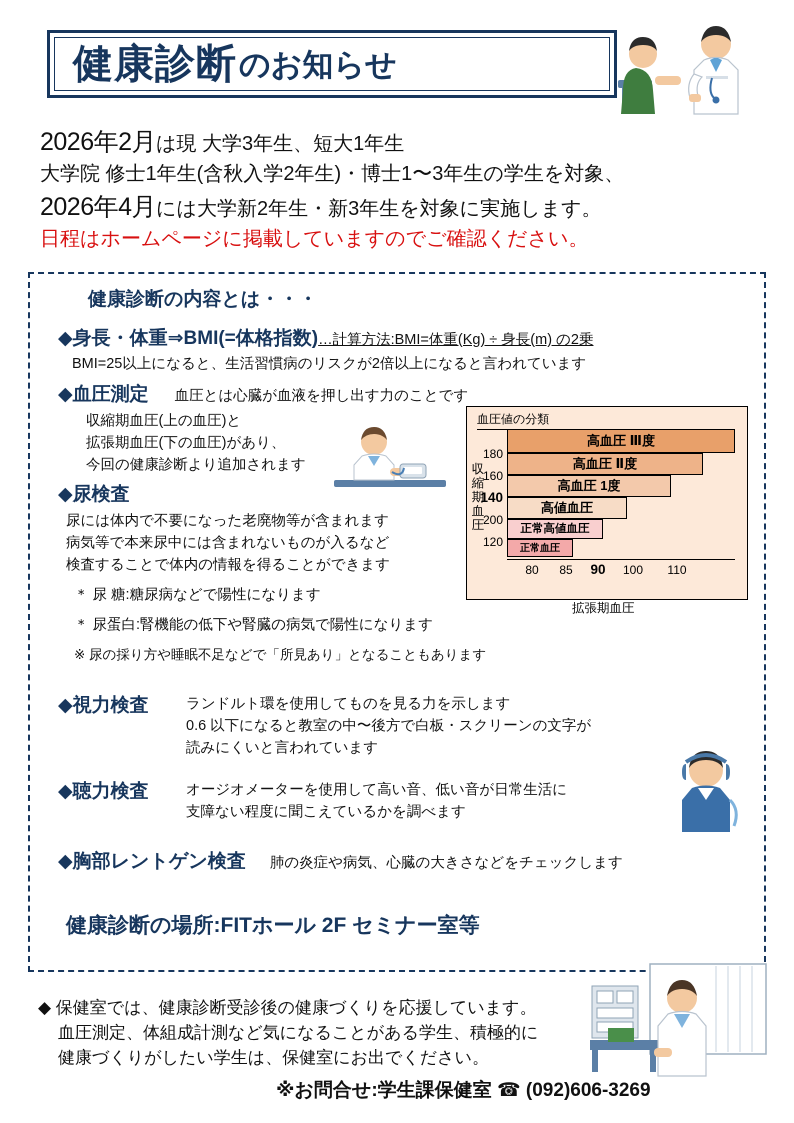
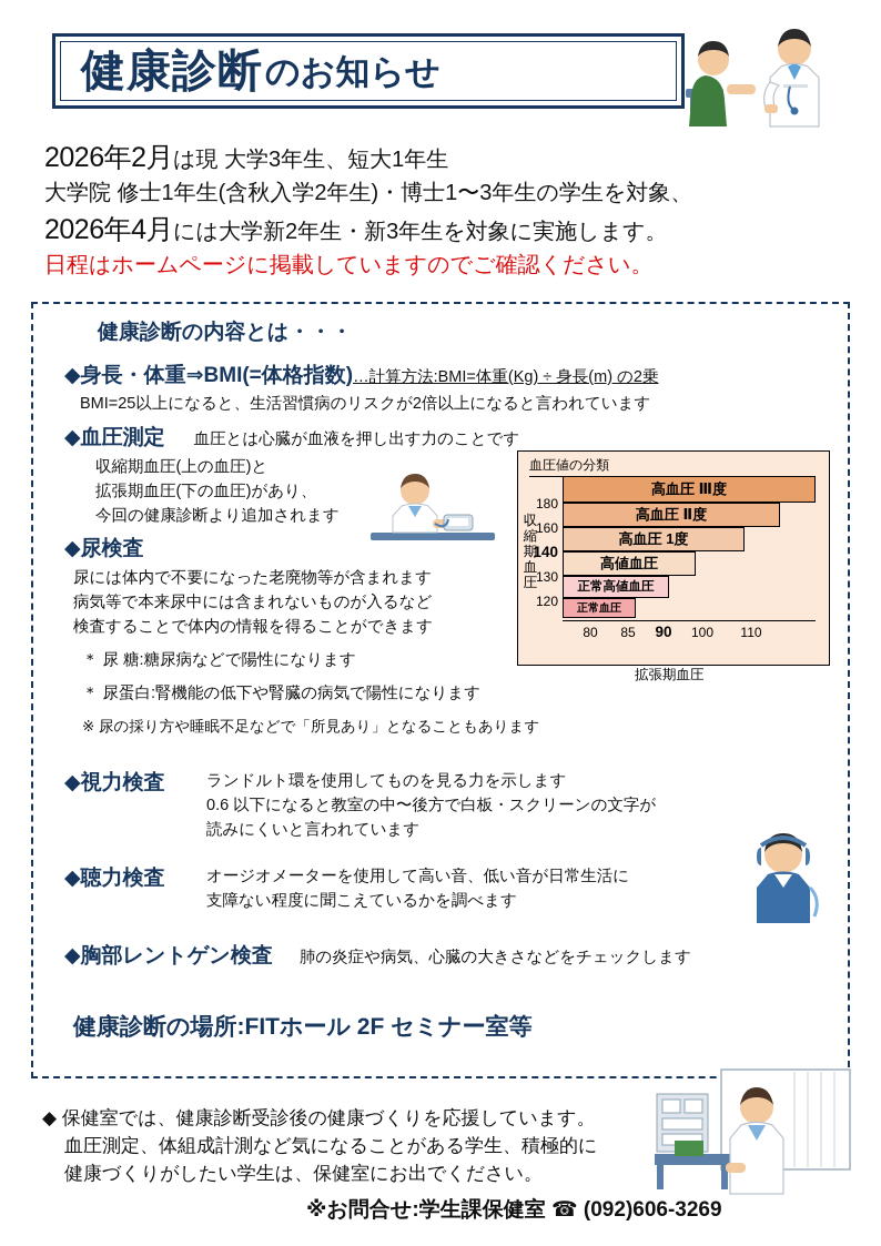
  健康診断
  のお知らせ
  2026年2月は現 大学3年生、短大1年生
  大学院 修士1年生(含秋入学2年生)・博士1〜3年生の学生を対象、
  2026年4月には大学新2年生・新3年生を対象に実施します。
  日程はホームページに掲載していますのでご確認ください。
  健康診断の内容とは・・・
  ◆身長・体重⇒BMI(=体格指数)…計算方法:BMI=体重(Kg) ÷ 身長(m) の2乗
  BMI=25以上になると、生活習慣病のリスクが2倍以上になると言われています
  ◆血圧測定 血圧とは心臓が血液を押し出す力のことです
  収縮期血圧(上の血圧)と
  拡張期血圧(下の血圧)があり、
  今回の健康診断より追加されます
  ◆尿検査
  尿には体内で不要になった老廃物等が含まれます
  病気等で本来尿中には含まれないものが入るなど
  検査することで体内の情報を得ることができます
  ＊ 尿 糖:糖尿病などで陽性になります
  ＊ 尿蛋白:腎機能の低下や腎臓の病気で陽性になります
  ※ 尿の採り方や睡眠不足などで「所見あり」となることもあります
  血圧値の分類
  高血圧 Ⅲ度
  高血圧 Ⅱ度
  高血圧 1度
  高値血圧
  正常高値血圧
  正常血圧
  180
  160
  140
- 200
+ 130
  120
  80
  85
  90
  100
  110
  収縮期血圧
  拡張期血圧
  ◆視力検査
  ランドルト環を使用してものを見る力を示します
  0.6 以下になると教室の中〜後方で白板・スクリーンの文字が
  読みにくいと言われています
  ◆聴力検査
  オージオメーターを使用して高い音、低い音が日常生活に
  支障ない程度に聞こえているかを調べます
  ◆胸部レントゲン検査 肺の炎症や病気、心臓の大きさなどをチェックします
  健康診断の場所:FITホール 2F セミナー室等
  ◆ 保健室では、健康診断受診後の健康づくりを応援しています。
  血圧測定、体組成計測など気になることがある学生、積極的に
  健康づくりがしたい学生は、保健室にお出でください。
  ※お問合せ:学生課保健室 ☎ (092)606-3269
